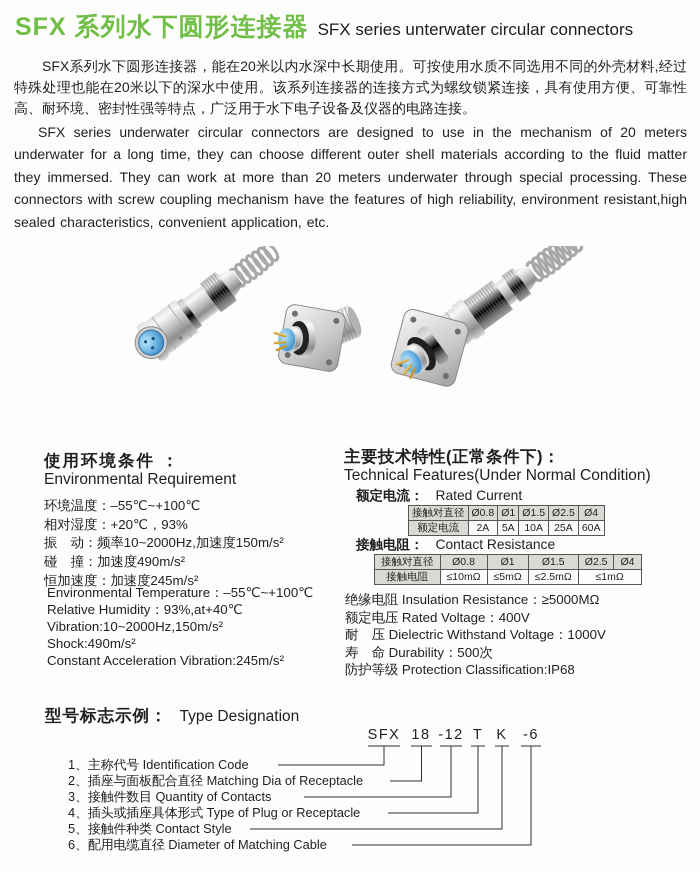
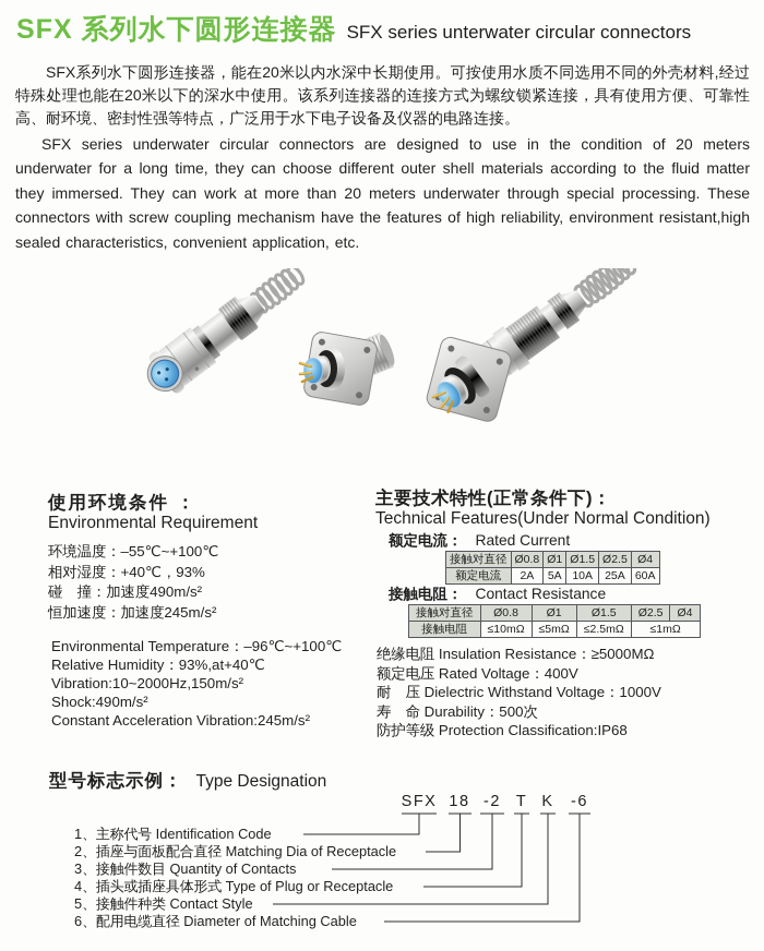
  SFX 系列水下圆形连接器 SFX series unterwater circular connectors
  SFX系列水下圆形连接器，能在20米以内水深中长期使用。可按使用水质不同选用不同的外壳材料,经过特殊处理也能在20米以下的深水中使用。该系列连接器的连接方式为螺纹锁紧连接，具有使用方便、可靠性高、耐环境、密封性强等特点，广泛用于水下电子设备及仪器的电路连接。
- SFX series underwater circular connectors are designed to use in the mechanism of 20 meters underwater for a long time, they can choose different outer shell materials according to the fluid matter they immersed. They can work at more than 20 meters underwater through special processing. These connectors with screw coupling mechanism have the features of high reliability, environment resistant,high sealed characteristics, convenient application, etc.
+ SFX series underwater circular connectors are designed to use in the condition of 20 meters underwater for a long time, they can choose different outer shell materials according to the fluid matter they immersed. They can work at more than 20 meters underwater through special processing. These connectors with screw coupling mechanism have the features of high reliability, environment resistant,high sealed characteristics, convenient application, etc.
  使用环境条件 ：
  Environmental Requirement
  环境温度：–55℃~+100℃
- 相对湿度：+20℃，93%
+ 相对湿度：+40℃，93%
- 振 动：频率10~2000Hz,加速度150m/s²
  碰 撞：加速度490m/s²
  恒加速度：加速度245m/s²
- Environmental Temperature：–55℃~+100℃
+ Environmental Temperature：–96℃~+100℃
  Relative Humidity：93%,at+40℃
  Vibration:10~2000Hz,150m/s²
  Shock:490m/s²
  Constant Acceleration Vibration:245m/s²
  主要技术特性(正常条件下)：
  Technical Features(Under Normal Condition)
  额定电流： Rated Current
  接触对直径	Ø0.8	Ø1	Ø1.5	Ø2.5	Ø4
  额定电流	2A	5A	10A	25A	60A
  接触电阻： Contact Resistance
  接触对直径	Ø0.8	Ø1	Ø1.5	Ø2.5	Ø4
  接触电阻	≤10mΩ	≤5mΩ	≤2.5mΩ	≤1mΩ
  绝缘电阻 Insulation Resistance：≥5000MΩ
  额定电压 Rated Voltage：400V
  耐 压 Dielectric Withstand Voltage：1000V
  寿 命 Durability：500次
  防护等级 Protection Classification:IP68
  型号标志示例： Type Designation
  SFX
  18
- -12
+ -2
  T
  K
  -6
  1、主称代号 Identification Code
  2、插座与面板配合直径 Matching Dia of Receptacle
  3、接触件数目 Quantity of Contacts
  4、插头或插座具体形式 Type of Plug or Receptacle
  5、接触件种类 Contact Style
  6、配用电缆直径 Diameter of Matching Cable
